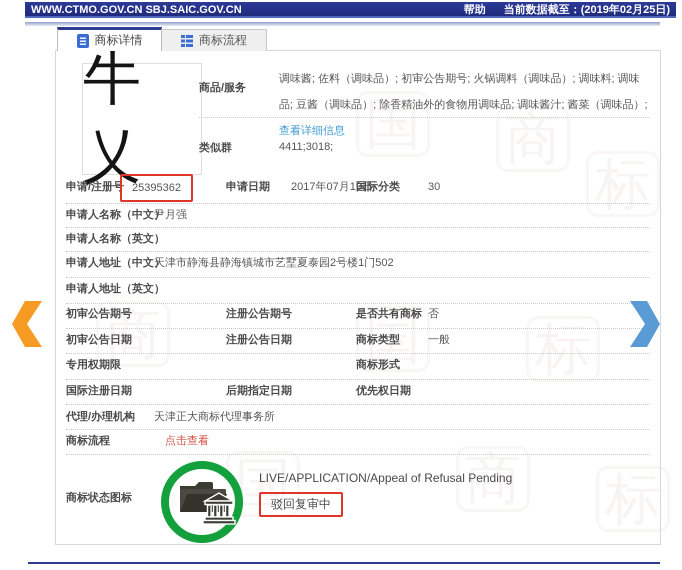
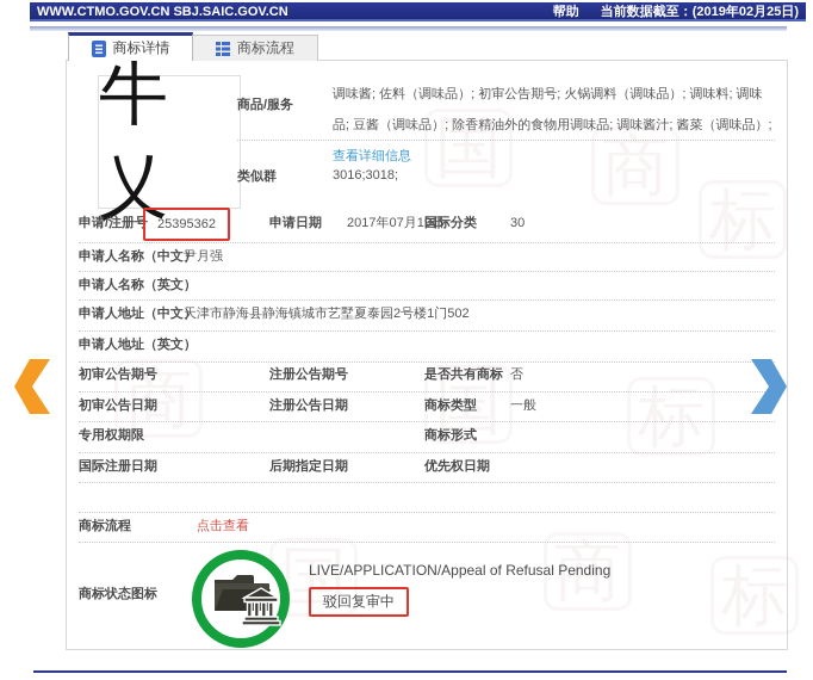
  WWW.CTMO.GOV.CN SBJ.SAIC.GOV.CN
  帮助
  当前数据截至：(2019年02月25日)
  商标详情
  商标流程
  国
  商
  标
  商
  国
  标
  国
  商
  标
  牛乂
  商品/服务
  调味酱; 佐料（调味品）; 初审公告期号; 火锅调料（调味品）; 调味料; 调味品; 豆酱（调味品）; 除香精油外的食物用调味品; 调味酱汁; 酱菜（调味品）; 查看详细信息
  类似群
- 4411;3018;
+ 3016;3018;
  申请/注册号
  25395362
  申请日期
  2017年07月19日
  国际分类
  30
  申请人名称（中文）
  尹月强
  申请人名称（英文）
  申请人地址（中文）
  天津市静海县静海镇城市艺墅夏泰园2号楼1门502
  申请人地址（英文）
  初审公告期号
  注册公告期号
  是否共有商标
  否
  初审公告日期
  注册公告日期
  商标类型
  一般
  专用权期限
  商标形式
  国际注册日期
  后期指定日期
  优先权日期
- 代理/办理机构
- 天津正大商标代理事务所
  商标流程
  点击查看
  商标状态图标
  LIVE/APPLICATION/Appeal of Refusal Pending
  驳回复审中
